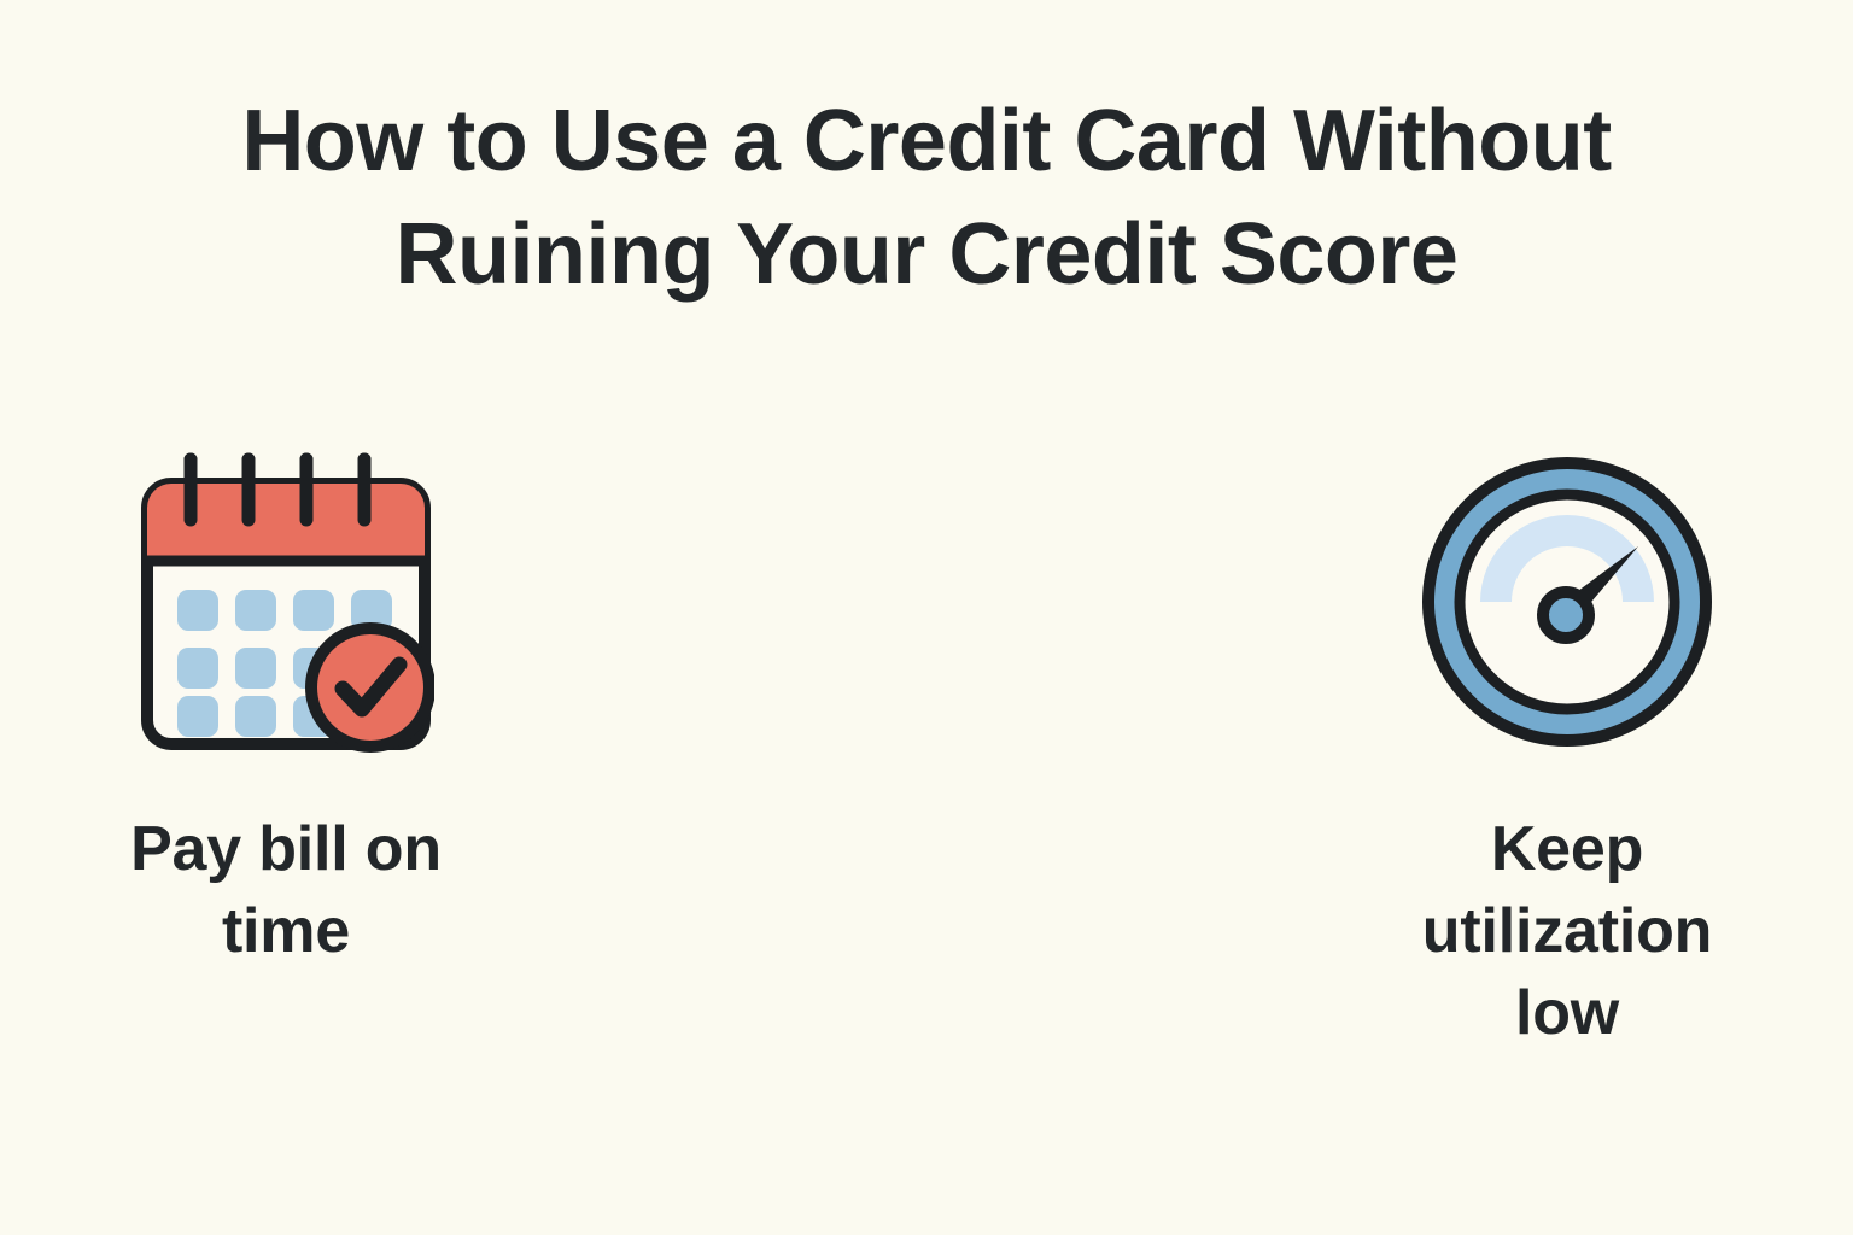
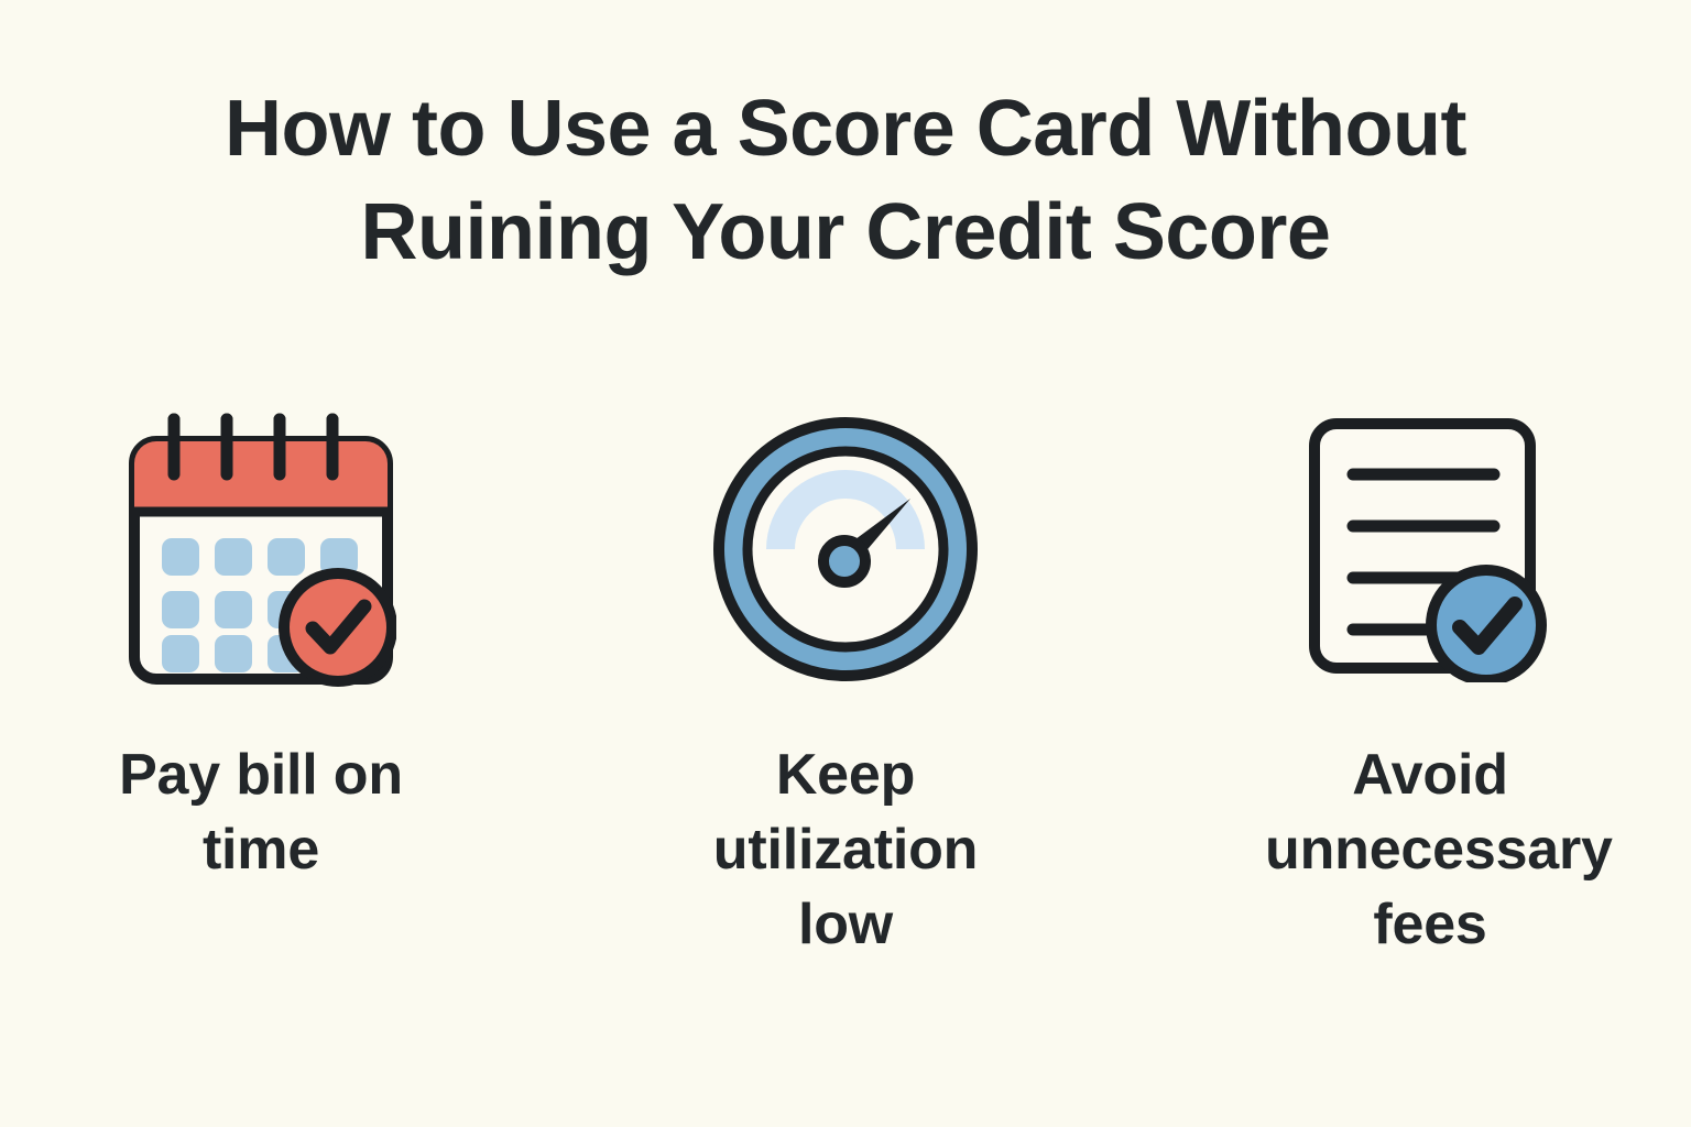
- How to Use a Credit Card Without
+ How to Use a Score Card Without
  Ruining Your Credit Score
  Pay bill on time
  Keep utilization low
+ Avoid unnecessary fees
